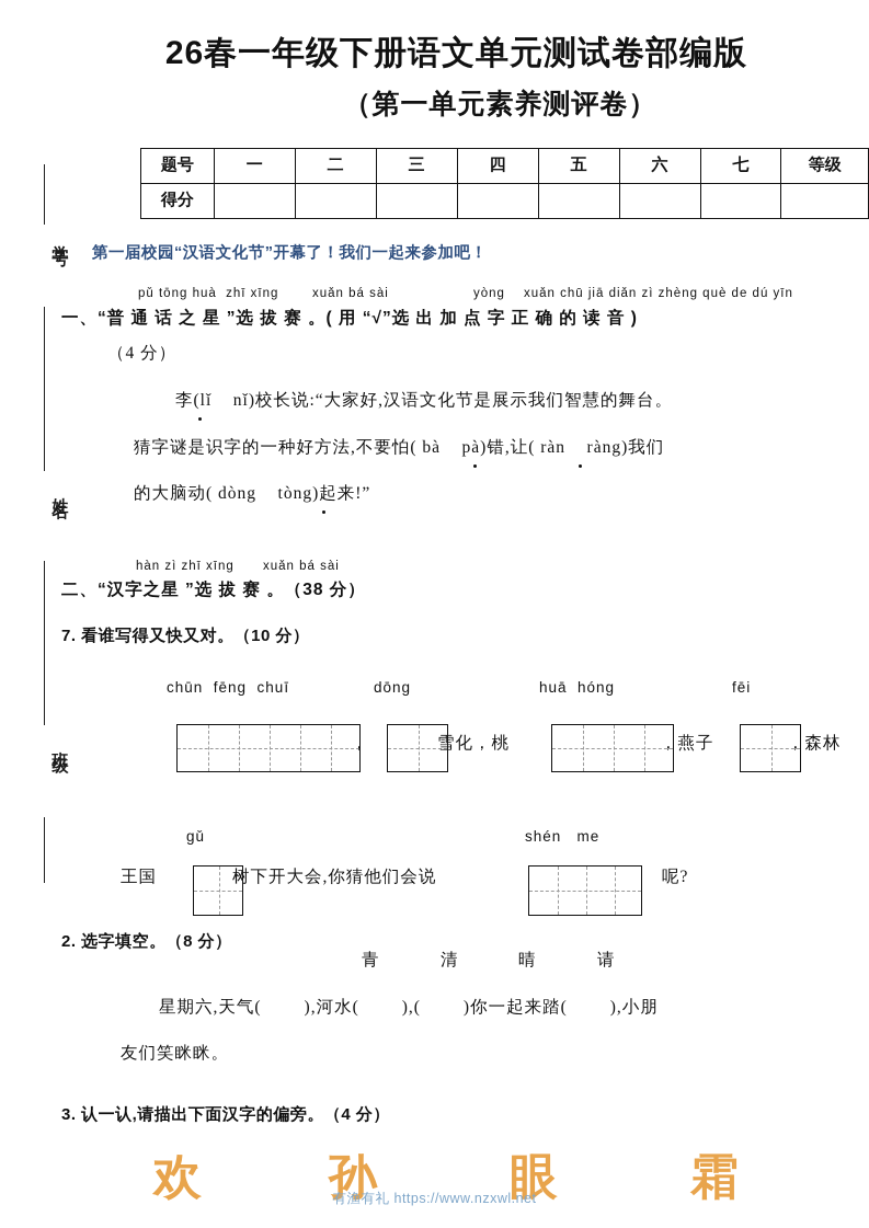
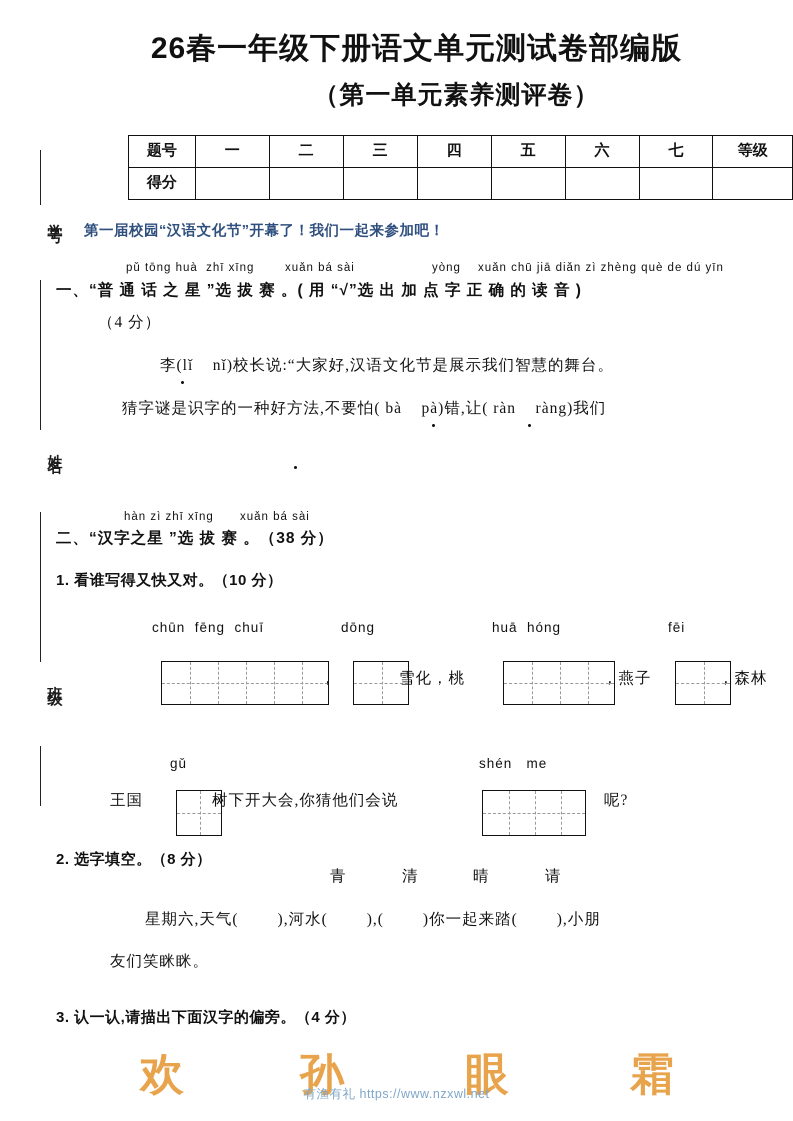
  26春一年级下册语文单元测试卷部编版
  （第一单元素养测评卷）
  题号	一	二	三	四	五	六	七	等级
  得分
  第一届校园“汉语文化节”开幕了！我们一起来参加吧！
  pǔ tōng huà zhī xīng
  xuǎn bá sài
  yòng
  xuǎn chū jiā diǎn zì zhèng què de dú yīn
  一、“普 通 话 之 星 ”选 拔 赛 。( 用 “√”选 出 加 点 字 正 确 的 读 音 )
  （4 分）
  李(lǐ nǐ)校长说:“大家好,汉语文化节是展示我们智慧的舞台。
  猜字谜是识字的一种好方法,不要怕( bà pà)错,让( ràn ràng)我们
- 的大脑动( dòng tòng)起来!”
  hàn zì zhī xīng
  xuǎn bá sài
  二、“汉字之星 ”选 拔 赛 。（38 分）
- 7. 看谁写得又快又对。（10 分）
+ 1. 看谁写得又快又对。（10 分）
  chūn fēng chuī
  dōng
  huā hóng
  fēi
  ，
  雪化，桃
  ，燕子
  ，森林
  gǔ
  shén me
  王国
  树下开大会,你猜他们会说
  呢?
  2. 选字填空。（8 分）
  青
  清
  晴
  请
  星期六,天气( ),河水( ),( )你一起来踏( ),小朋
  友们笑眯眯。
  3. 认一认,请描出下面汉字的偏旁。（4 分）
  欢
  孙
  眼
  霜
  有渔有礼 https://www.nzxwl.net
